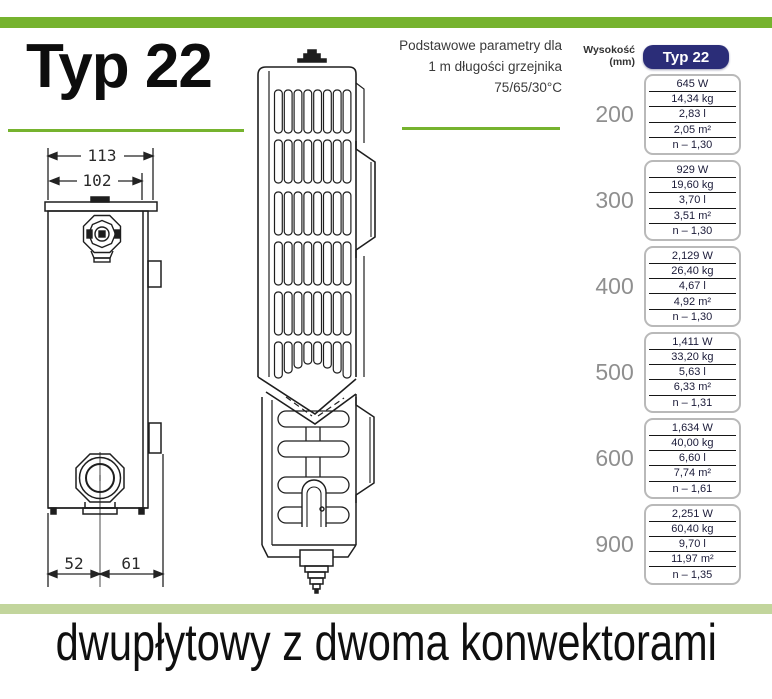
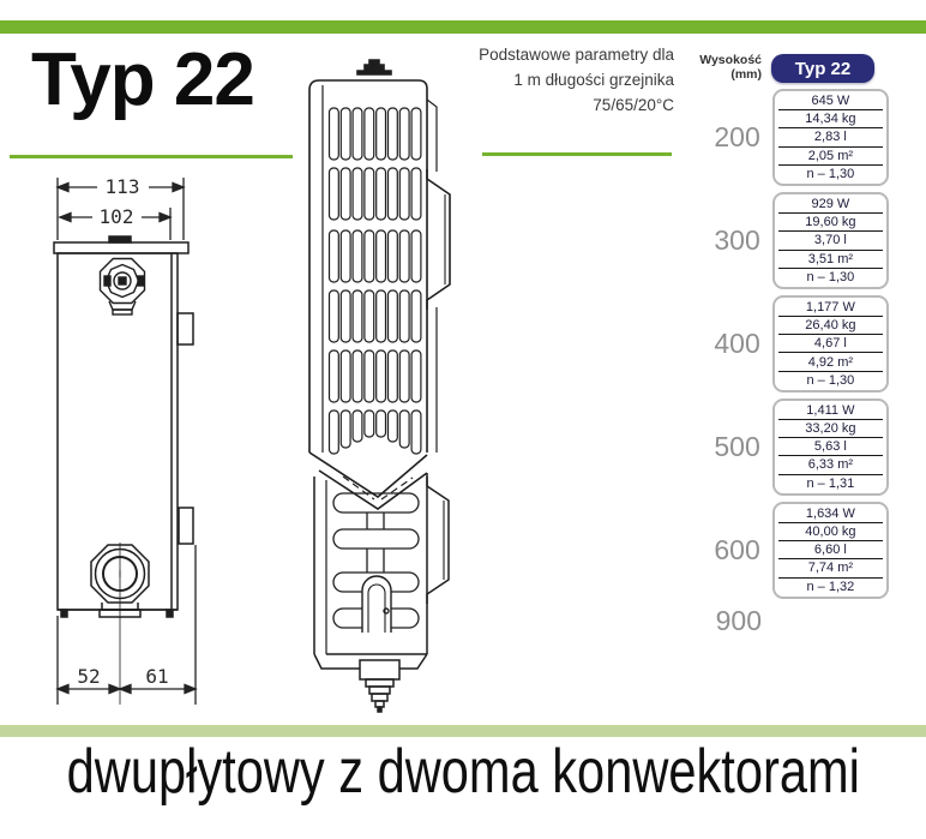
  Typ 22
  Podstawowe parametry dla
  1 m długości grzejnika
- 75/65/30°C
+ 75/65/20°C
  113
  102
  52
  61
  Wysokość (mm)
  Typ 22
  200
  645 W
  14,34 kg
  2,83 l
  2,05 m²
  n – 1,30
  300
  929 W
  19,60 kg
  3,70 l
  3,51 m²
  n – 1,30
  400
- 2,129 W
+ 1,177 W
  26,40 kg
  4,67 l
  4,92 m²
  n – 1,30
  500
  1,411 W
  33,20 kg
  5,63 l
  6,33 m²
  n – 1,31
  600
  1,634 W
  40,00 kg
  6,60 l
  7,74 m²
- n – 1,61
+ n – 1,32
  900
- 2,251 W
- 60,40 kg
- 9,70 l
- 11,97 m²
- n – 1,35
  dwupłytowy z dwoma konwektorami
